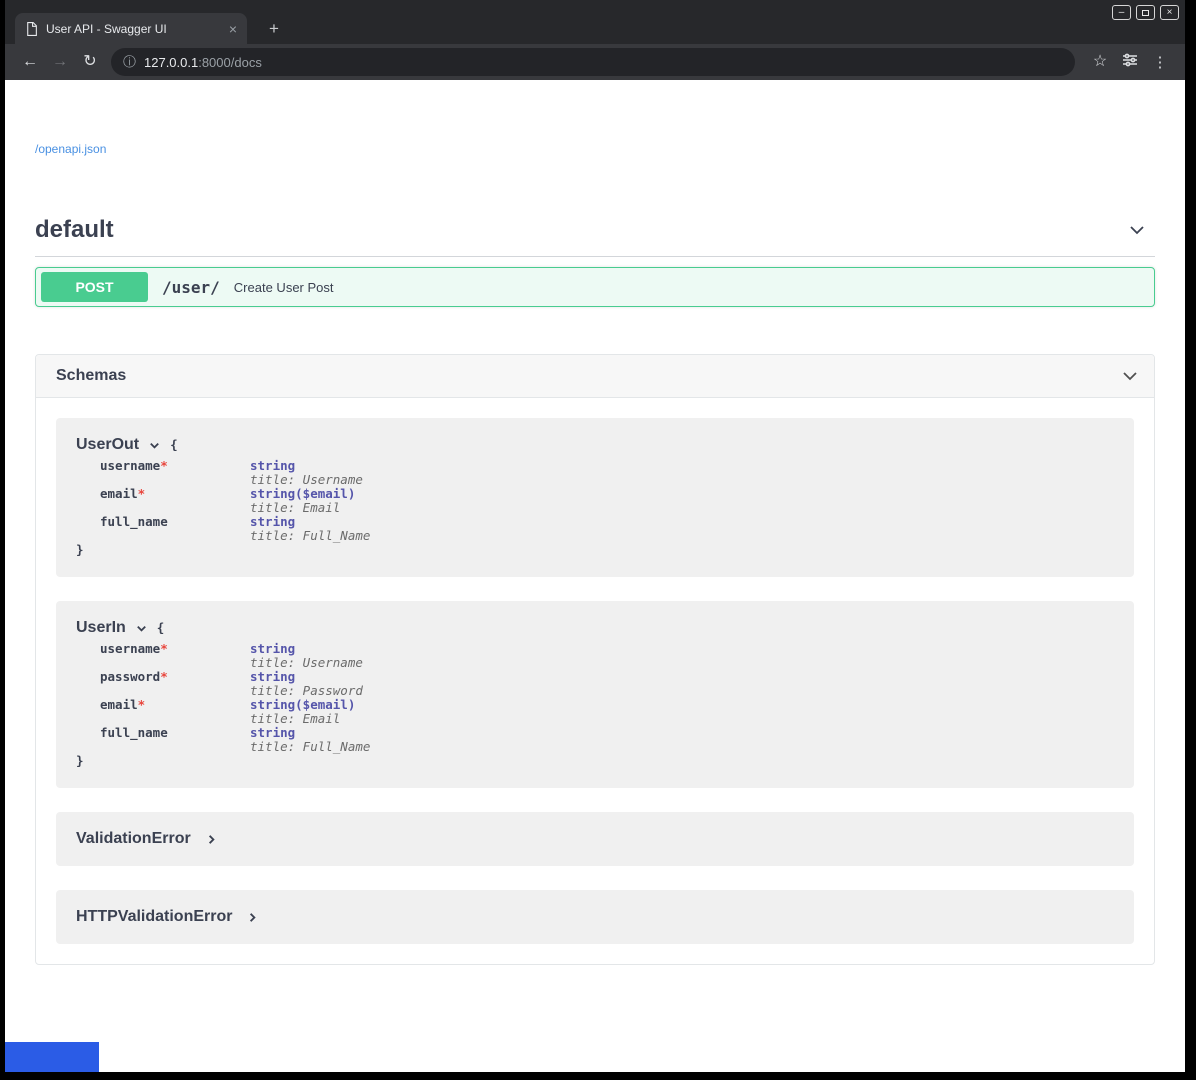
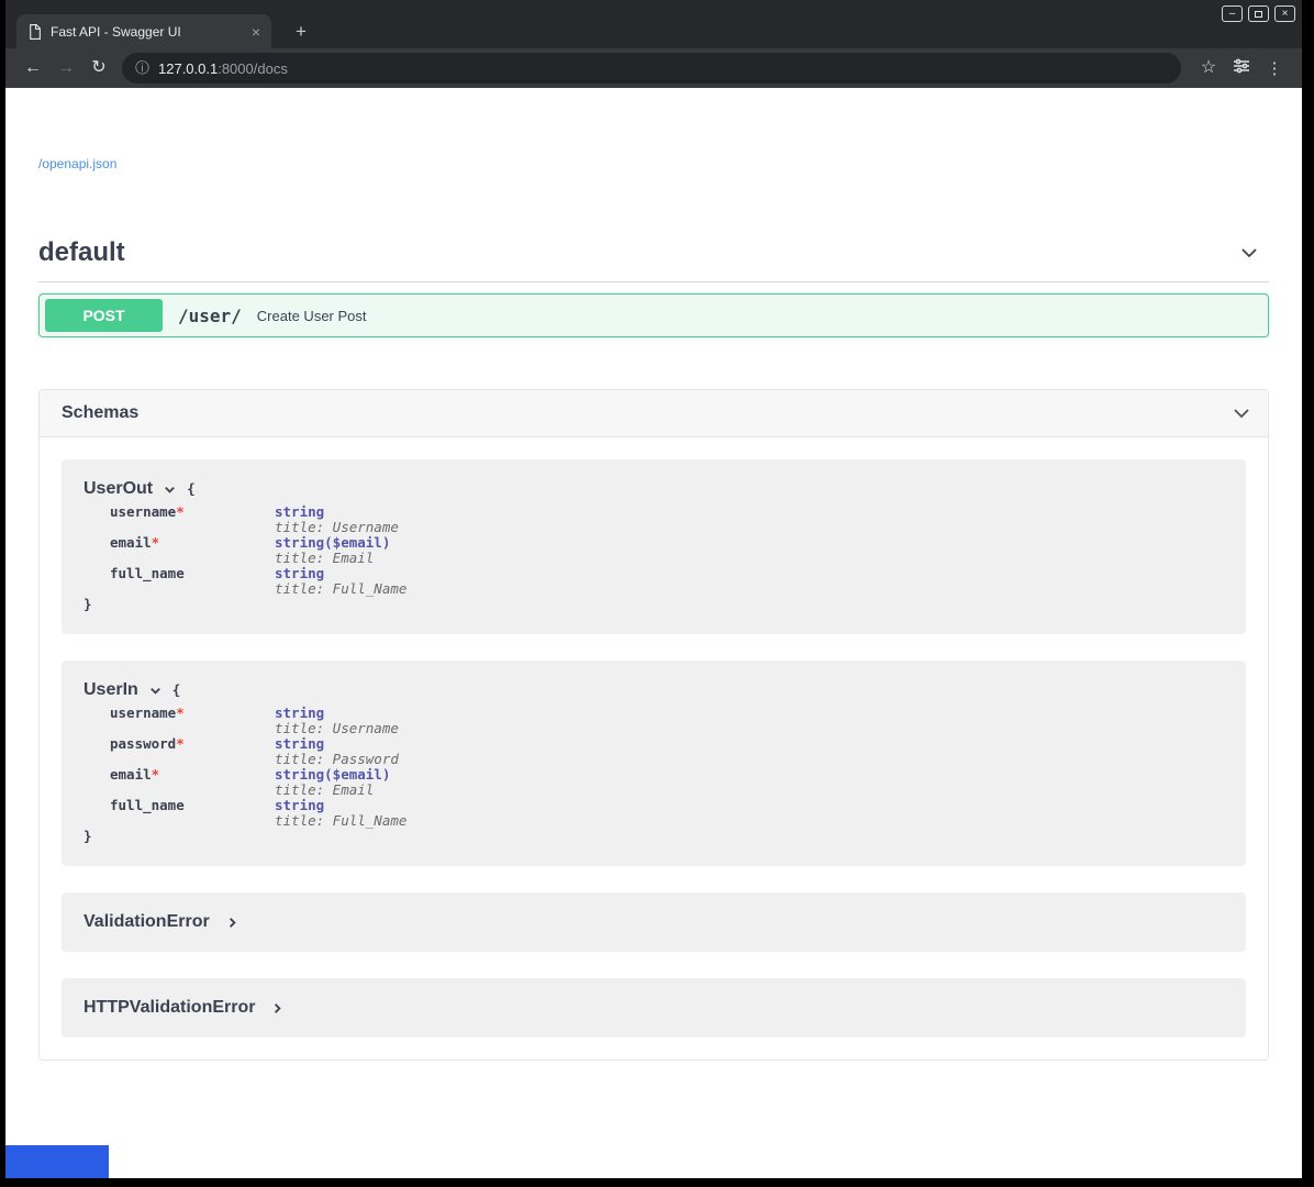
  –
  ×
- User API - Swagger UI
+ Fast API - Swagger UI
  ×
  +
  ←
  →
  ↻
  ⓘ
  127.0.0.1:8000/docs
  ☆
  ⋮
  /openapi.json
  default
  POST
  /user/
  Create User Post
  Schemas
  UserOut
  {
  username*
  string
  title: Username
  email*
  string($email)
  title: Email
  full_name
  string
  title: Full_Name
  }
  UserIn
  {
  username*
  string
  title: Username
  password*
  string
  title: Password
  email*
  string($email)
  title: Email
  full_name
  string
  title: Full_Name
  }
  ValidationError
  HTTPValidationError
